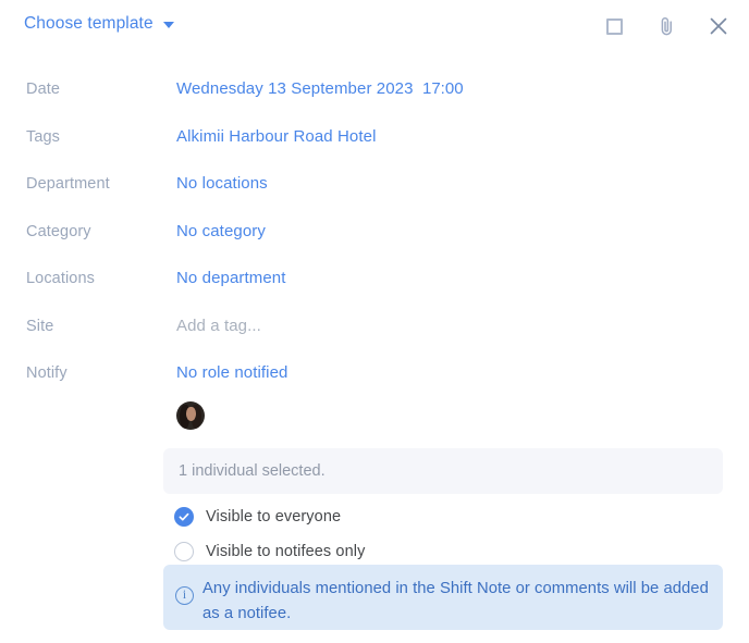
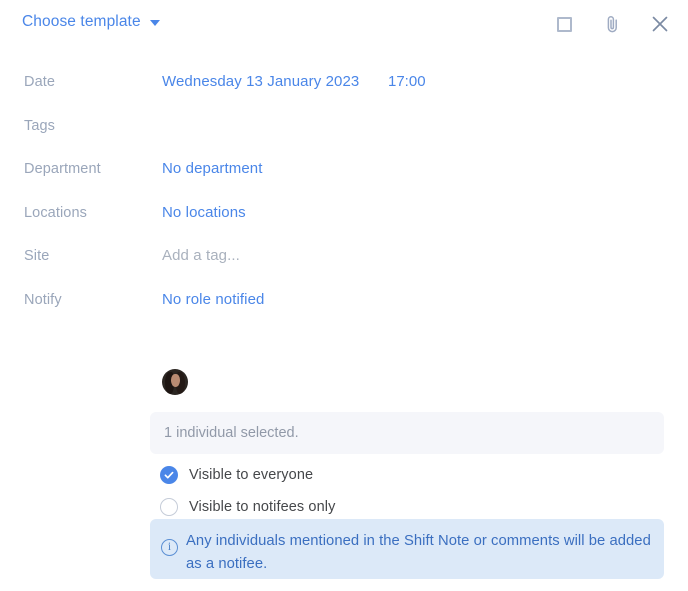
  Choose template
  Date
- Wednesday 13 September 2023
+ Wednesday 13 January 2023
  17:00
  Tags
- Alkimii Harbour Road Hotel
  Department
- No locations
+ No department
- Category
- No category
  Locations
- No department
+ No locations
  Site
  Add a tag...
  Notify
  No role notified
  1 individual selected.
  Visible to everyone
  Visible to notifees only
  i
  Any individuals mentioned in the Shift Note or comments will be added as a notifee.
